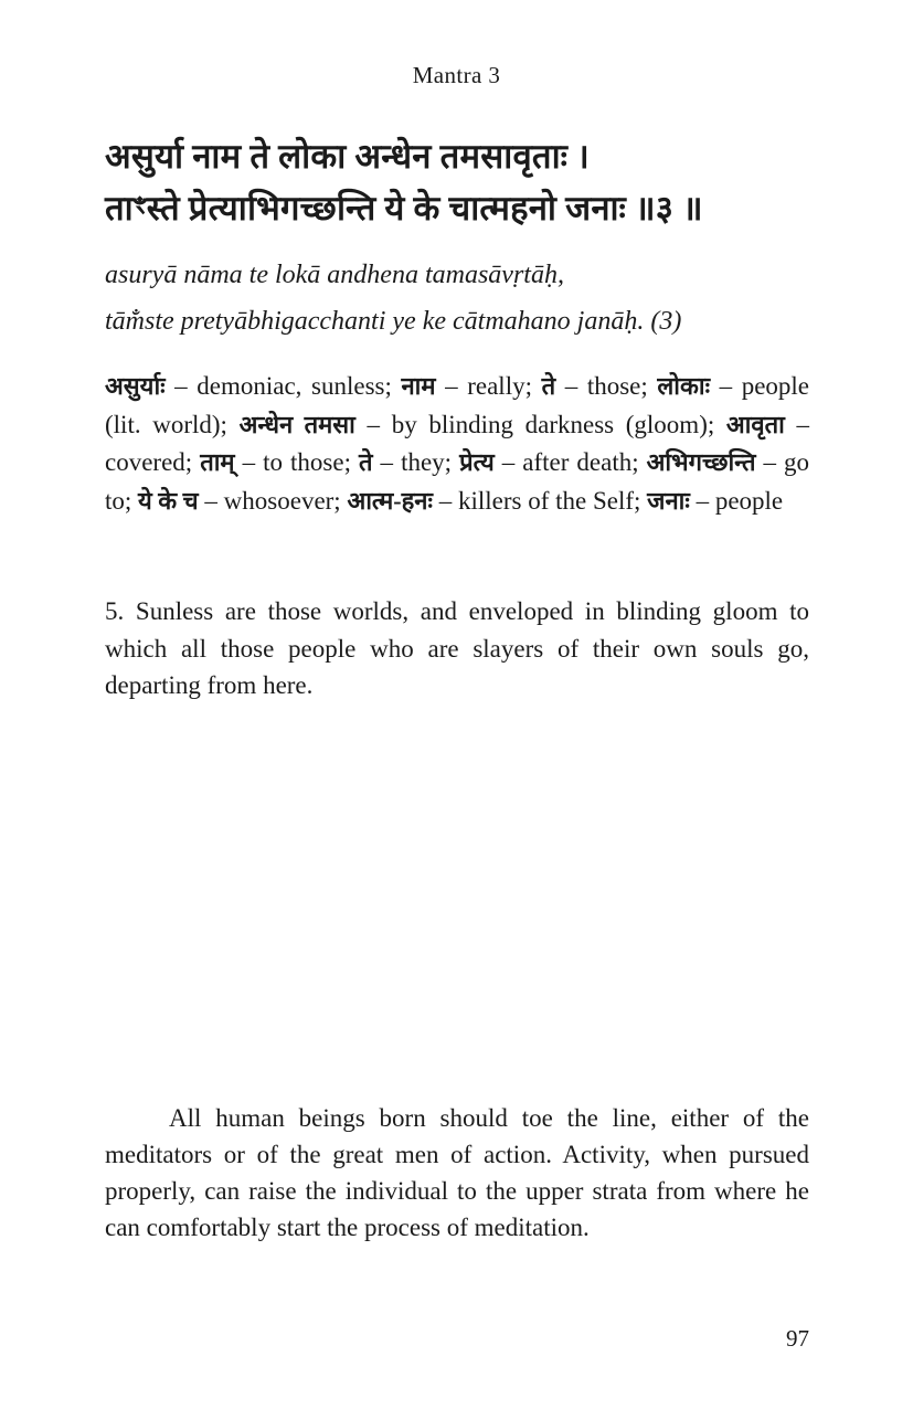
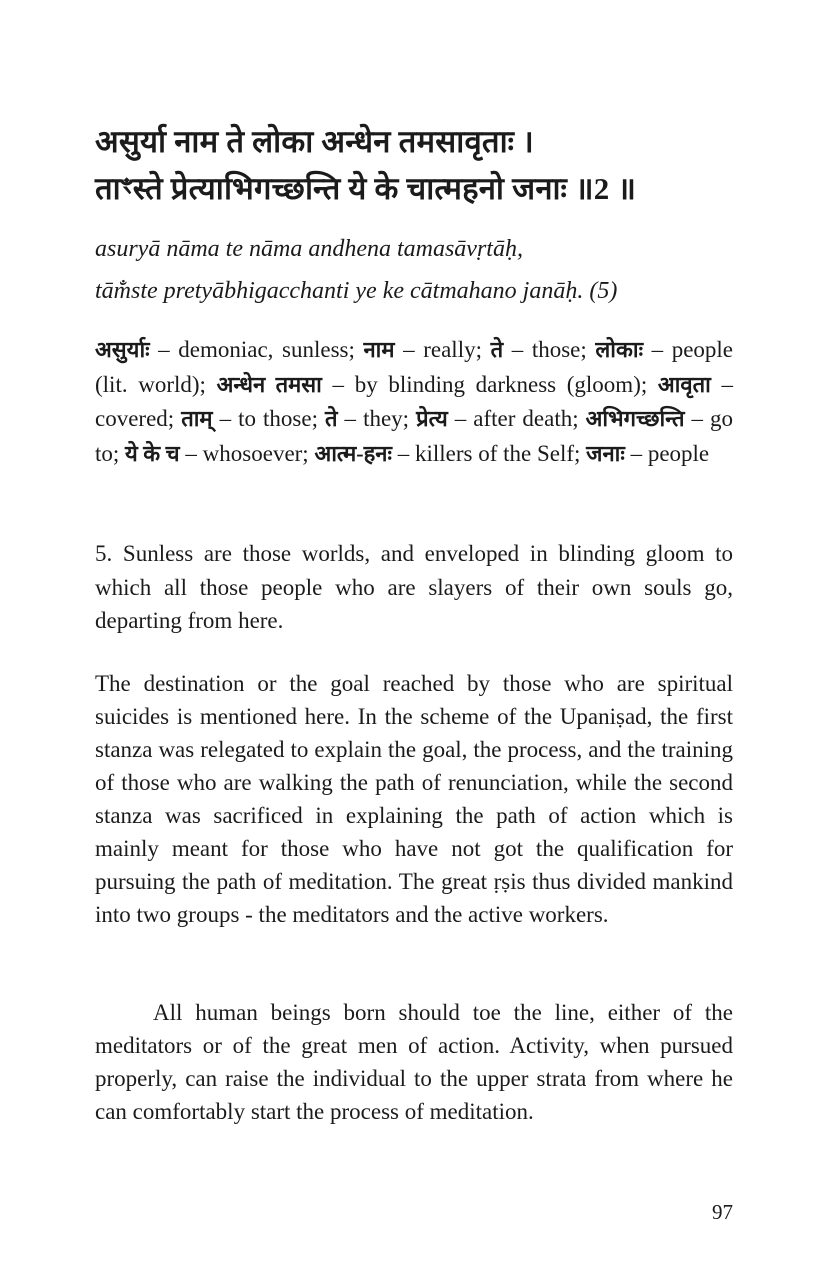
- Mantra 3
  असुर्या नाम ते लोका अन्धेन तमसावृताः ।
- ताꣳस्ते प्रेत्याभिगच्छन्ति ये के चात्महनो जनाः ॥३ ॥
+ ताꣳस्ते प्रेत्याभिगच्छन्ति ये के चात्महनो जनाः ॥2 ॥
- asuryā nāma te lokā andhena tamasāvṛtāḥ,
+ asuryā nāma te nāma andhena tamasāvṛtāḥ,
- tām̐ste pretyābhigacchanti ye ke cātmahano janāḥ. (3)
+ tām̐ste pretyābhigacchanti ye ke cātmahano janāḥ. (5)
  असुर्याः – demoniac, sunless; नाम – really; ते – those; लोकाः – people (lit. world); अन्धेन तमसा – by blinding darkness (gloom); आवृता – covered; ताम् – to those; ते – they; प्रेत्य – after death; अभिगच्छन्ति – go to; ये के च – whosoever; आत्म-हनः – killers of the Self; जनाः – people
  5. Sunless are those worlds, and enveloped in blinding gloom to which all those people who are slayers of their own souls go, departing from here.
+ The destination or the goal reached by those who are spiritual suicides is mentioned here. In the scheme of the Upaniṣad, the first stanza was relegated to explain the goal, the process, and the training of those who are walking the path of renunciation, while the second stanza was sacrificed in explaining the path of action which is mainly meant for those who have not got the qualification for pursuing the path of meditation. The great ṛṣis thus divided mankind into two groups - the meditators and the active workers.
  All human beings born should toe the line, either of the meditators or of the great men of action. Activity, when pursued properly, can raise the individual to the upper strata from where he can comfortably start the process of meditation.
  97
